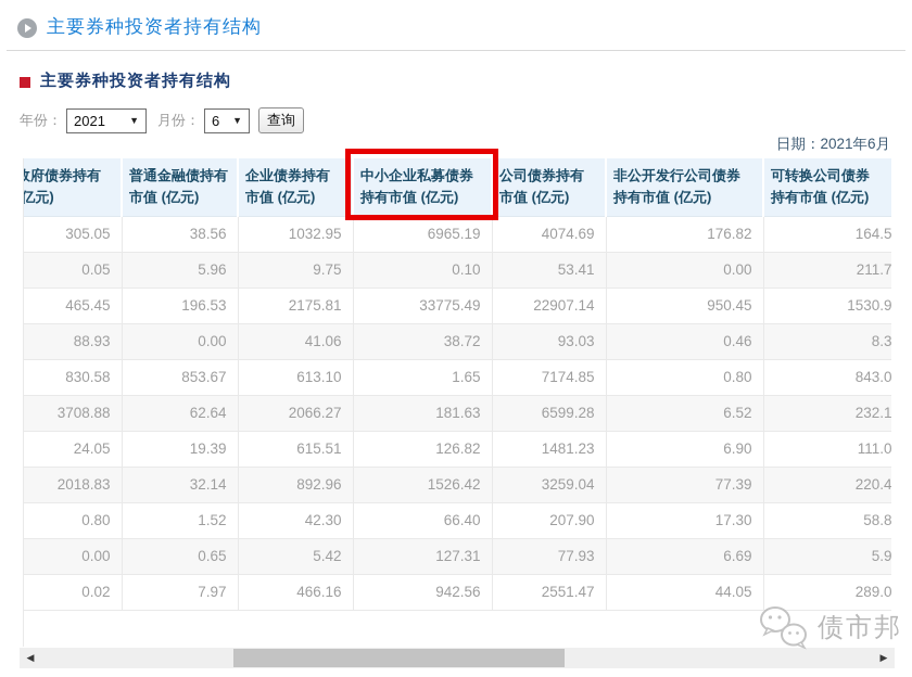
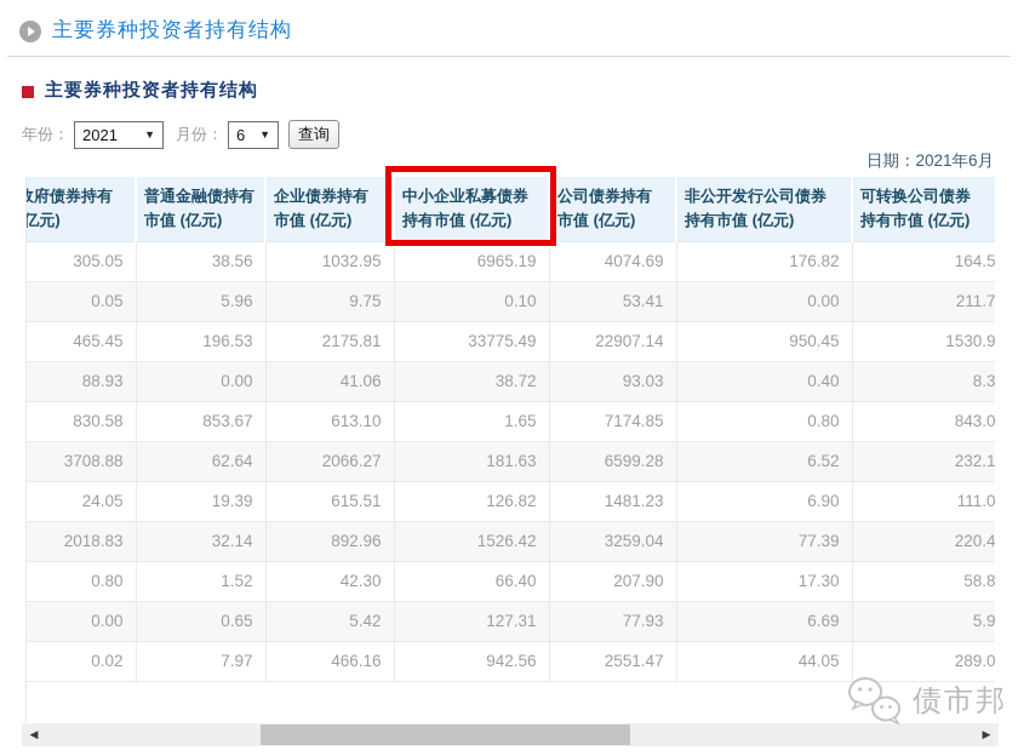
  主要券种投资者持有结构
  主要券种投资者持有结构
  年份：
  2021
  ▼
  月份：
  6
  ▼
  查询
  日期：2021年6月
  政府债券持有 亿元)	普通金融债持有 市值 (亿元)	企业债券持有 市值 (亿元)	中小企业私募债券 持有市值 (亿元)	公司债券持有 市值 (亿元)	非公开发行公司债券 持有市值 (亿元)	可转换公司债券 持有市值 (亿元)
  305.05	38.56	1032.95	6965.19	4074.69	176.82	164.5
  0.05	5.96	9.75	0.10	53.41	0.00	211.7
  465.45	196.53	2175.81	33775.49	22907.14	950.45	1530.9
- 88.93	0.00	41.06	38.72	93.03	0.46	8.3
+ 88.93	0.00	41.06	38.72	93.03	0.40	8.3
  830.58	853.67	613.10	1.65	7174.85	0.80	843.0
  3708.88	62.64	2066.27	181.63	6599.28	6.52	232.1
  24.05	19.39	615.51	126.82	1481.23	6.90	111.0
  2018.83	32.14	892.96	1526.42	3259.04	77.39	220.4
  0.80	1.52	42.30	66.40	207.90	17.30	58.8
  0.00	0.65	5.42	127.31	77.93	6.69	5.9
  0.02	7.97	466.16	942.56	2551.47	44.05	289.0
  ◀
  ▶
  债市邦
